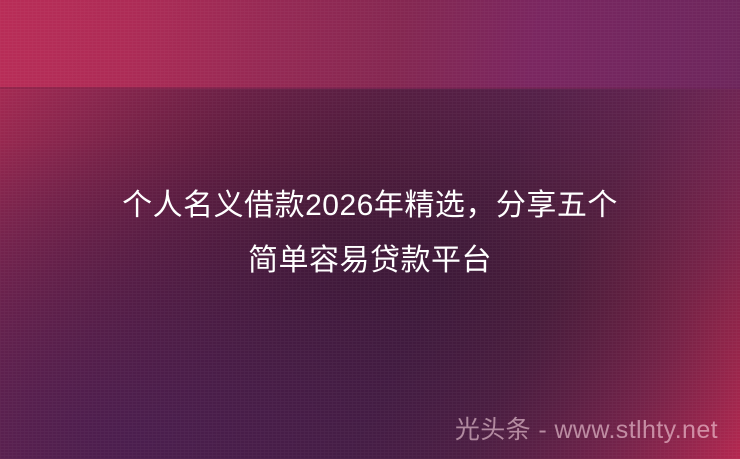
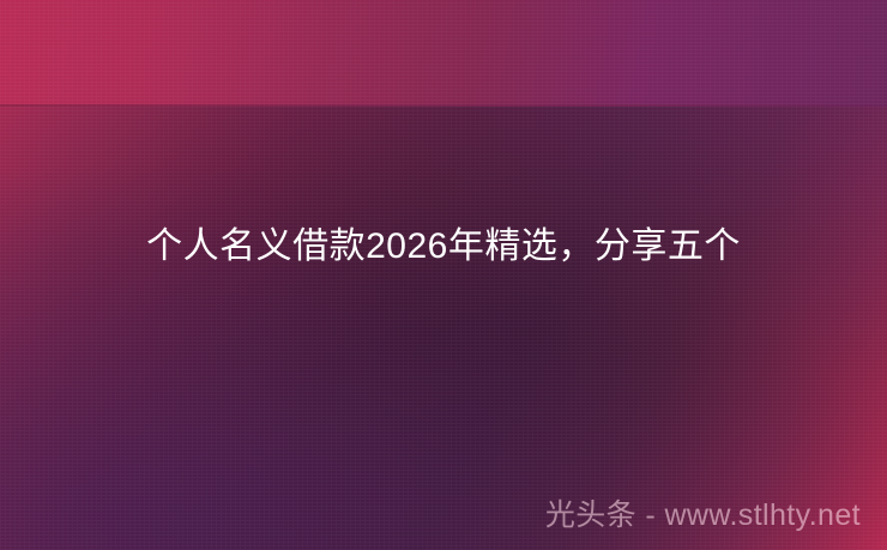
  个人名义借款2026年精选，分享五个
- 简单容易贷款平台
  光头条 - www.stlhty.net
